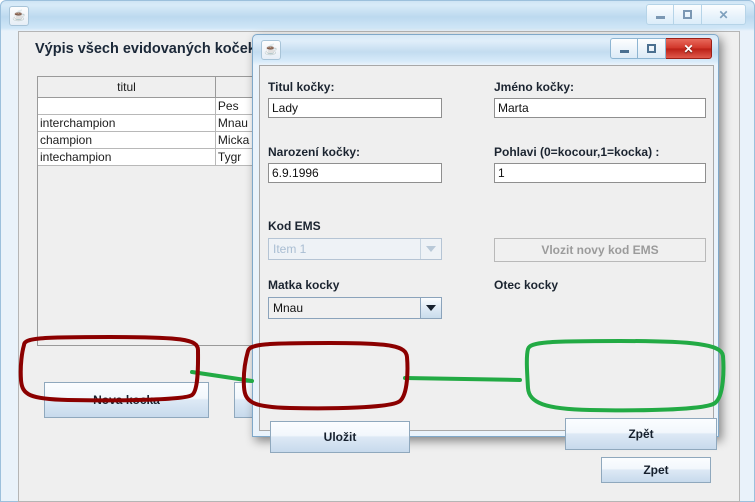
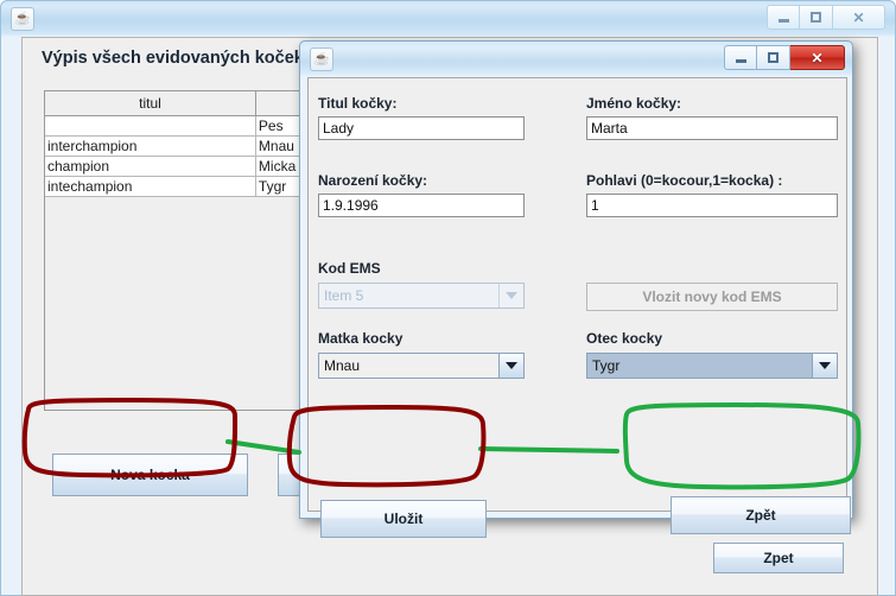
  ☕
  ✕
  Výpis všech evidovaných koče
  titul
  	Pes
  interchampion	Mnau
  champion	Micka
  intechampion	Tygr
  Zpet
  ☕
  ✕
  Titul kočky:
  Lady
  Jméno kočky:
  Marta
  Narození kočky:
- 6.9.1996
+ 1.9.1996
  Pohlavi (0=kocour,1=kocka) :
  1
  Kod EMS
- Item 1
+ Item 5
  Vlozit novy kod EMS
  Matka kocky
  Mnau
  Otec kocky
+ Tygr
  Uložit
  Zpět
